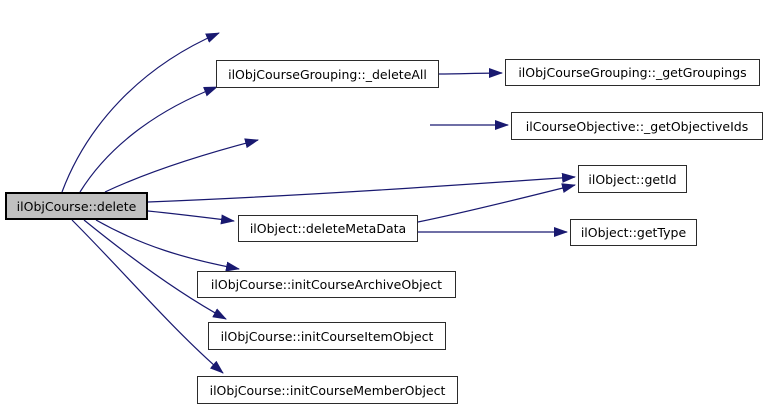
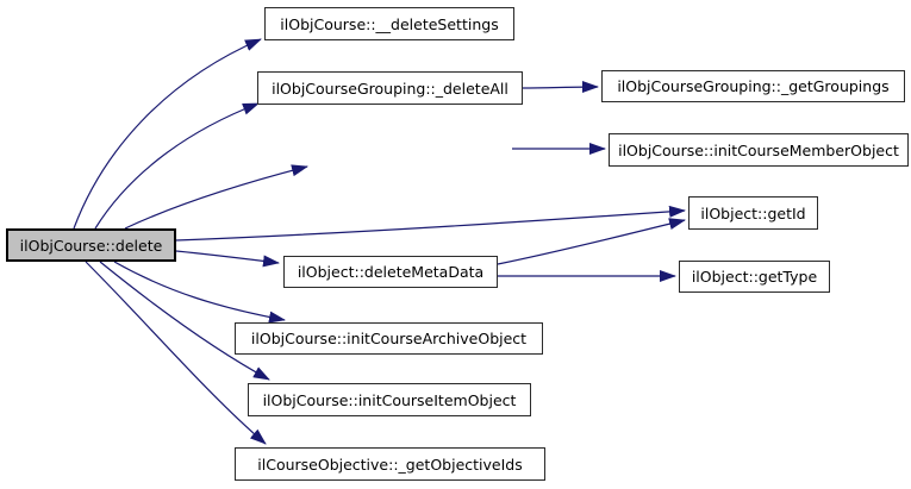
  ilObjCourse::delete
+ ilObjCourse::__deleteSettings
  ilObjCourseGrouping::_deleteAll
  ilObject::deleteMetaData
  ilObjCourse::initCourseArchiveObject
  ilObjCourse::initCourseItemObject
- ilObjCourse::initCourseMemberObject
+ ilCourseObjective::_getObjectiveIds
  ilObjCourseGrouping::_getGroupings
- ilCourseObjective::_getObjectiveIds
+ ilObjCourse::initCourseMemberObject
  ilObject::getId
  ilObject::getType
